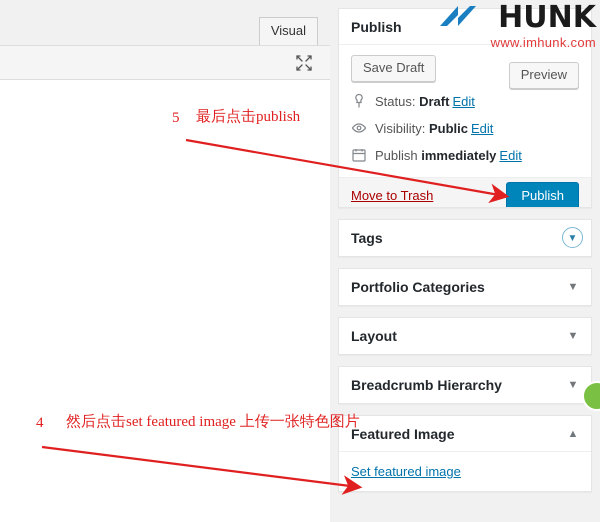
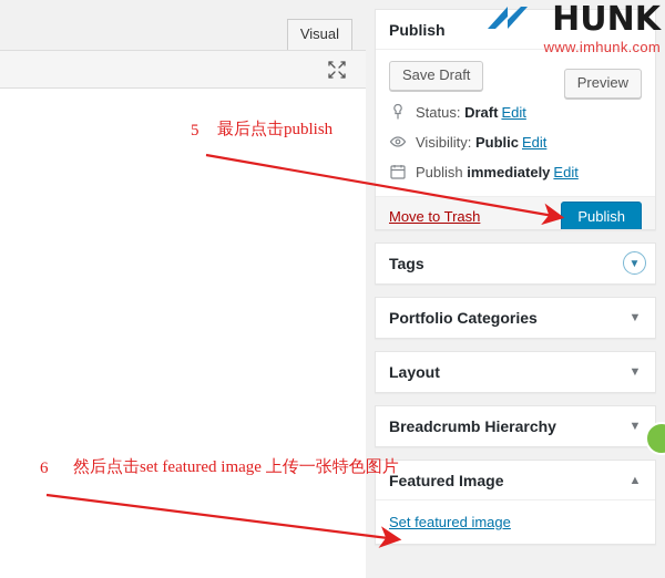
  Visual
  Publish
  Save Draft
  Preview
  Status: Draft Edit
  Visibility: Public Edit
  Publish immediately Edit
  Move to Trash
  Publish
  Tags
  ▼
  Portfolio Categories
  ▼
  Layout
  ▼
  Breadcrumb Hierarchy
  ▼
  Featured Image
  ▲
  Set featured image
  HUNK
  www.imhunk.com
  5
  最后点击publish
- 4
+ 6
  然后点击set featured image 上传一张特色图片
